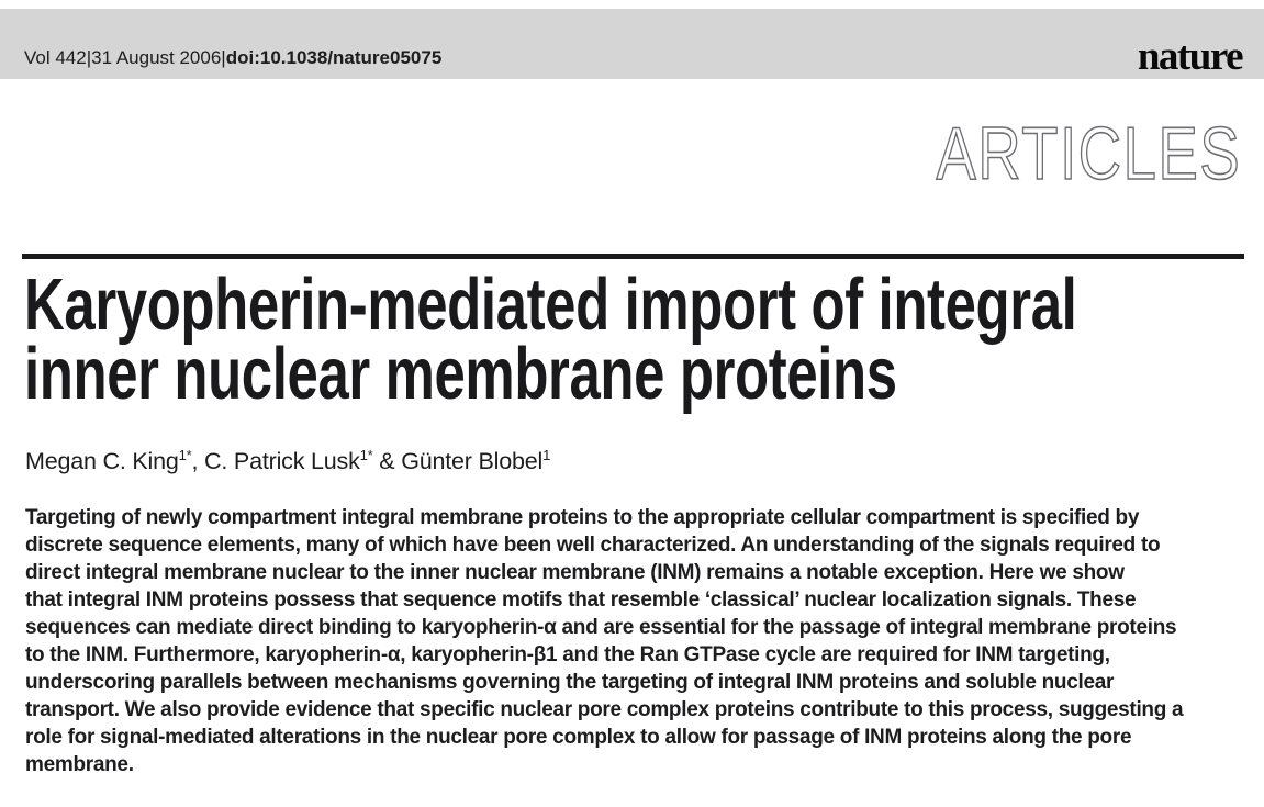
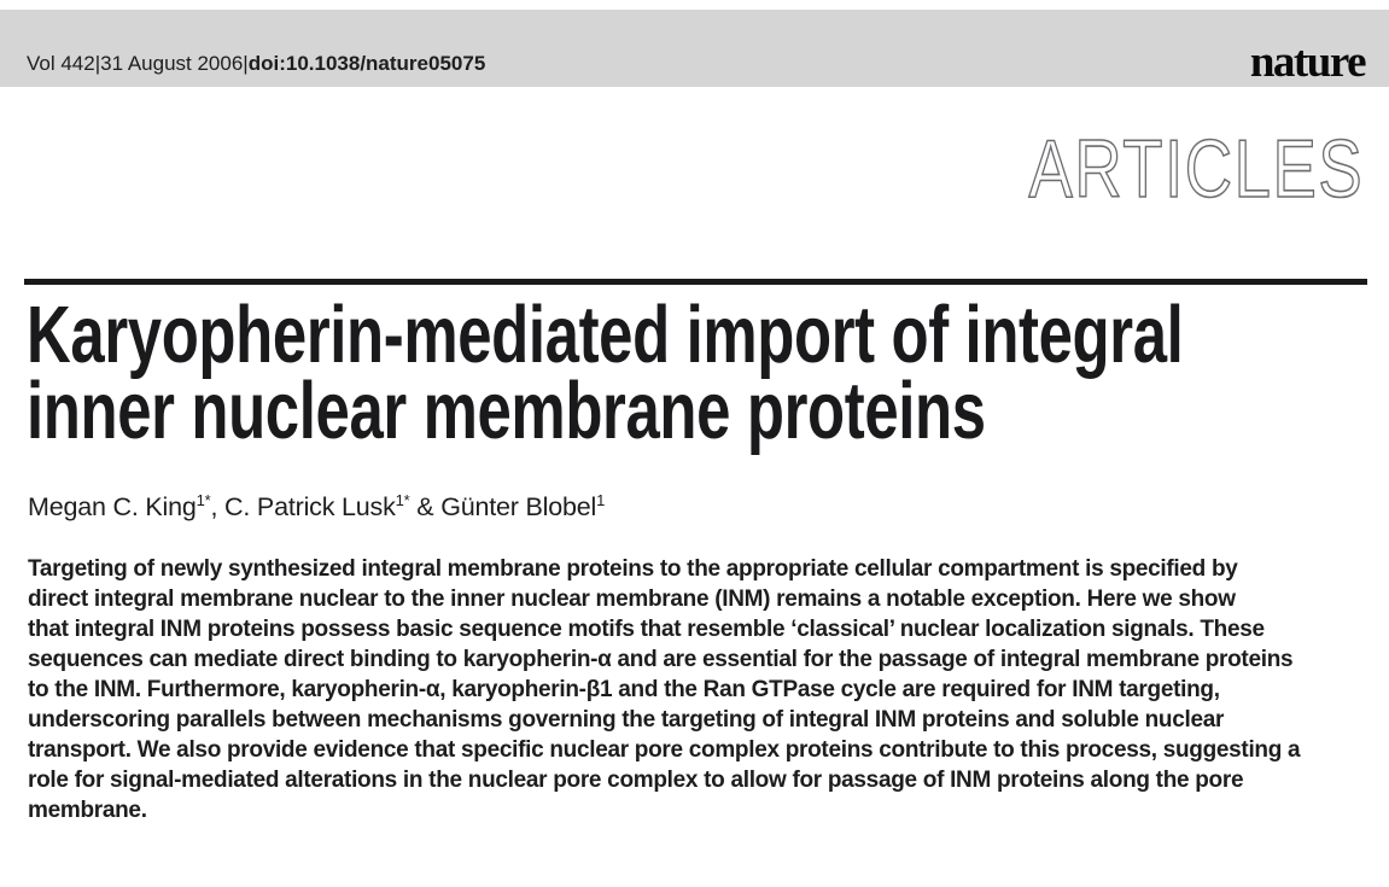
  Vol 442|31 August 2006|doi:10.1038/nature05075
  nature
  ARTICLES
  Karyopherin-mediated import of integral
  inner nuclear membrane proteins
  Megan C. King1*, C. Patrick Lusk1* & Günter Blobel1
- Targeting of newly compartment integral membrane proteins to the appropriate cellular compartment is specified by
+ Targeting of newly synthesized integral membrane proteins to the appropriate cellular compartment is specified by
- discrete sequence elements, many of which have been well characterized. An understanding of the signals required to
  direct integral membrane nuclear to the inner nuclear membrane (INM) remains a notable exception. Here we show
- that integral INM proteins possess that sequence motifs that resemble ‘classical’ nuclear localization signals. These
+ that integral INM proteins possess basic sequence motifs that resemble ‘classical’ nuclear localization signals. These
  sequences can mediate direct binding to karyopherin-α and are essential for the passage of integral membrane proteins
  to the INM. Furthermore, karyopherin-α, karyopherin-β1 and the Ran GTPase cycle are required for INM targeting,
  underscoring parallels between mechanisms governing the targeting of integral INM proteins and soluble nuclear
  transport. We also provide evidence that specific nuclear pore complex proteins contribute to this process, suggesting a
  role for signal-mediated alterations in the nuclear pore complex to allow for passage of INM proteins along the pore
  membrane.
